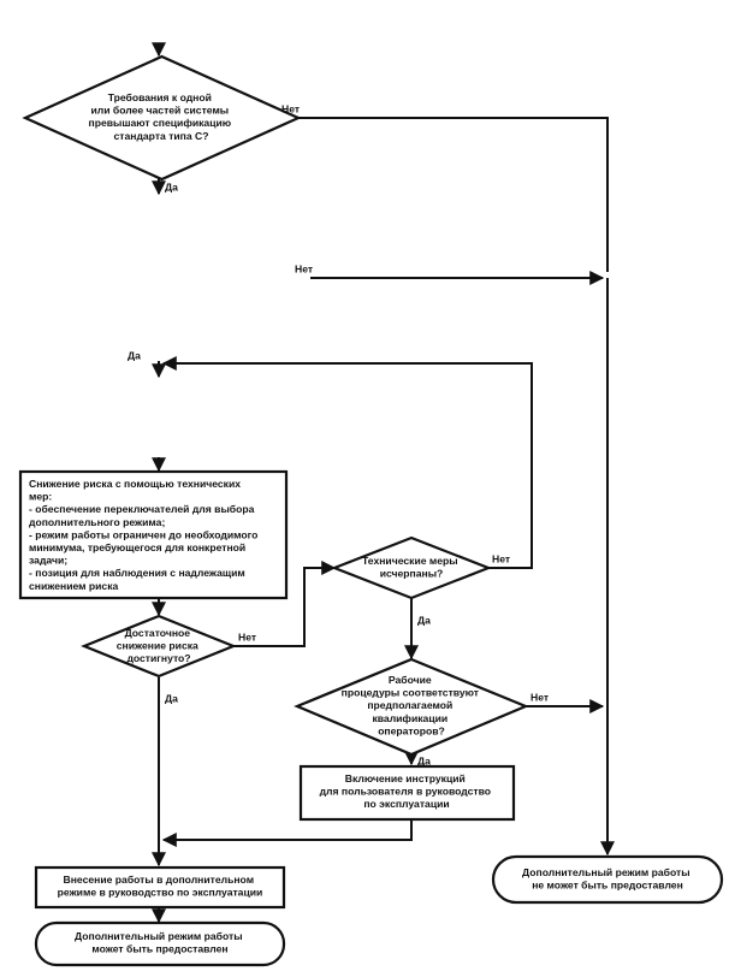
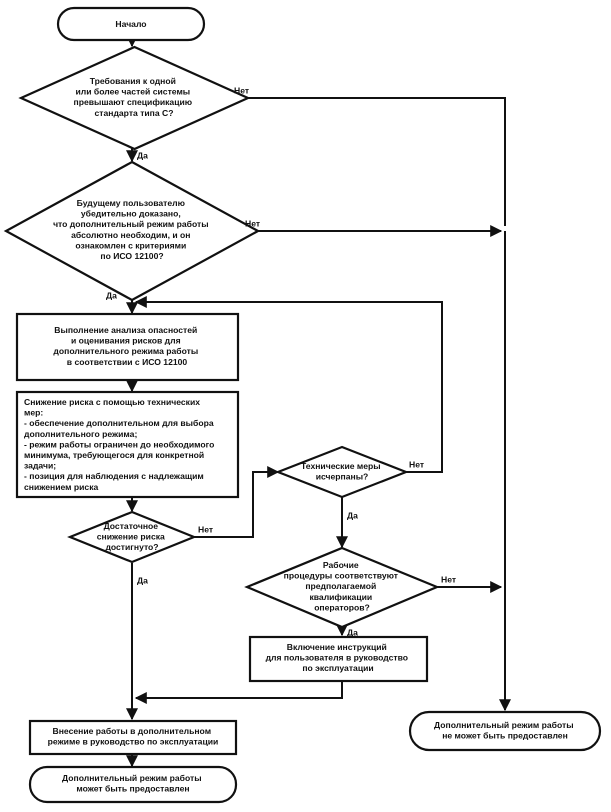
+ Начало
  Требования к одной или более частей системы превышают спецификацию стандарта типа C?
  Нет
  Да
+ Будущему пользователю убедительно доказано, что дополнительный режим работы абсолютно необходим, и он ознакомлен с критериями по ИСО 12100?
  Нет
  Да
+ Выполнение анализа опасностей и оценивания рисков для дополнительного режима работы в соответствии с ИСО 12100
- Снижение риска с помощью технических мер: - обеспечение переключателей для выбора дополнительного режима; - режим работы ограничен до необходимого минимума, требующегося для конкретной задачи; - позиция для наблюдения с надлежащим снижением риска
+ Снижение риска с помощью технических мер: - обеспечение дополнительном для выбора дополнительного режима; - режим работы ограничен до необходимого минимума, требующегося для конкретной задачи; - позиция для наблюдения с надлежащим снижением риска
  Технические меры исчерпаны?
  Нет
  Да
  Достаточное снижение риска достигнуто?
  Нет
  Да
  Рабочие процедуры соответствуют предполагаемой квалификации операторов?
  Нет
  Да
  Включение инструкций для пользователя в руководство по эксплуатации
  Внесение работы в дополнительном режиме в руководство по эксплуатации
  Дополнительный режим работы может быть предоставлен
  Дополнительный режим работы не может быть предоставлен
